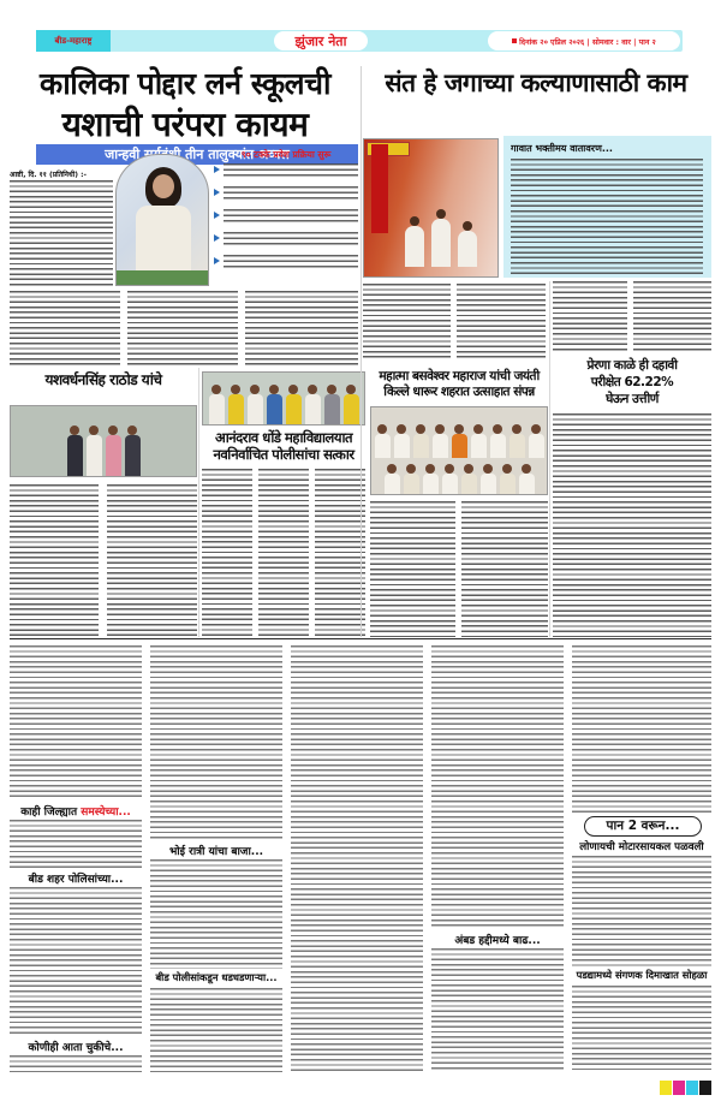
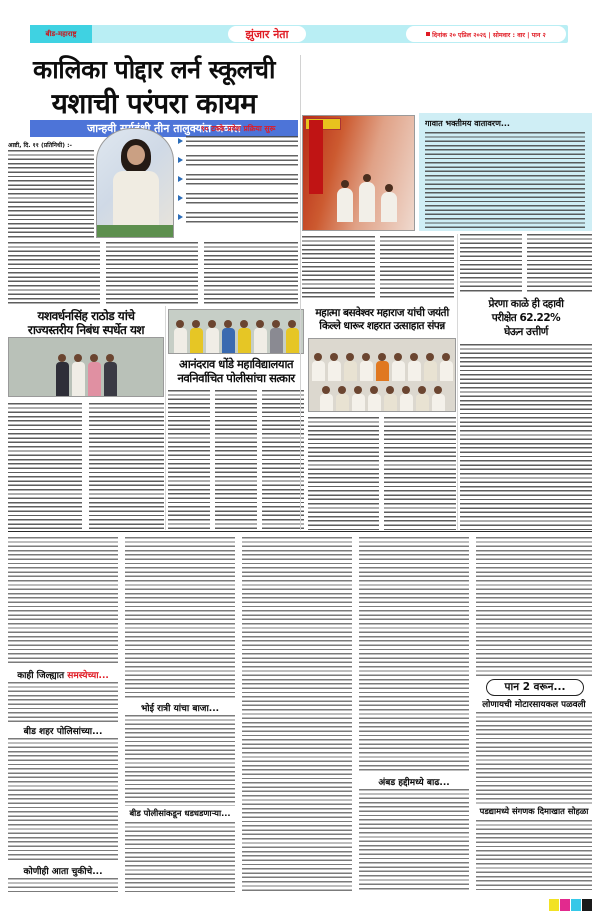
  बीड-महाराष्ट्र
  झुंजार नेता
  कालिका पोद्दार लर्न स्कूलची
  यशाची परंपरा कायम
  जान्हवी तीन तालुक्यांत अव्वल
  ९० टक्के प्रवेश प्रक्रिया सुरू
- संत हे जगाच्या कल्याणासाठी काम
  गावात भक्तीमय वातावरण...
  यशवर्धनसिंह राठोड यांचे
+ राज्यस्तरीय निबंध स्पर्धेत यश
  आनंदराव धोंडे महाविद्यालयात
  नवनिर्वाचित पोलीसांचा सत्कार
  महात्मा बसवेश्वर महाराज यांची जयंती
  किल्ले धारूर शहरात उत्साहात संपन्न
  प्रेरणा काळे ही दहावी
  परीक्षेत 62.22%
  घेऊन उत्तीर्ण
  काही जिल्ह्यात समस्येच्या...
  बीड शहर पोलिसांच्या...
  कोणीही आता चुकीचे...
  भोई रात्री यांचा बाजा...
  बीड पोलीसांकडून धडधडणाऱ्या...
  अंबड हद्दीमध्ये बाढ...
  पान 2 वरून...
  लोणायची मोटारसायकल पळवली
  पडद्यामध्ये संगणक दिमाखात सोहळा
